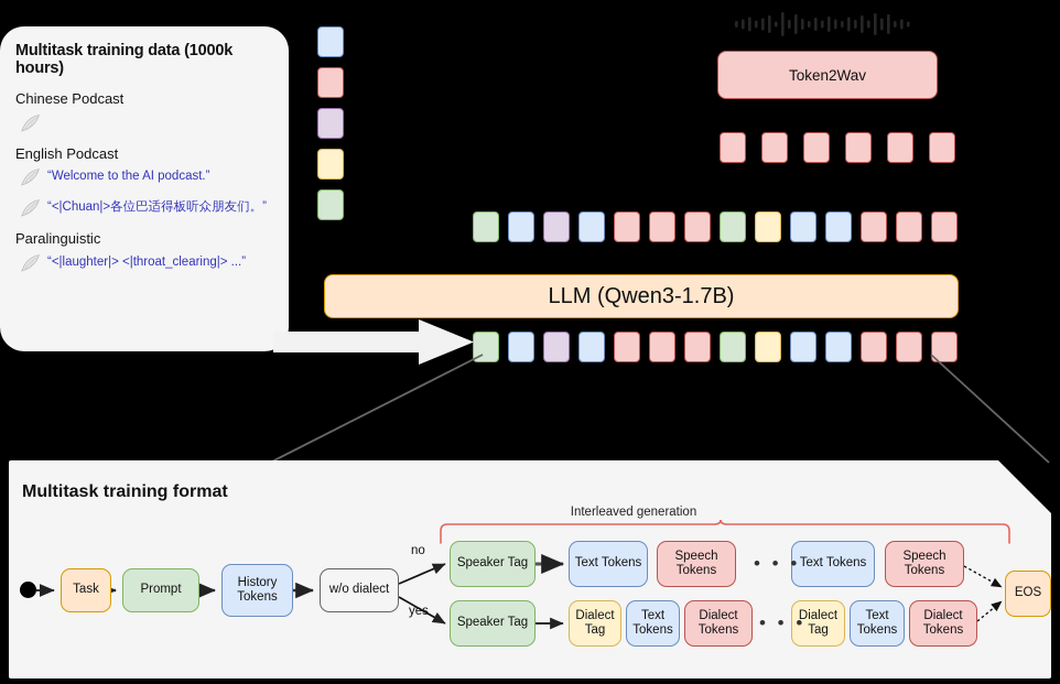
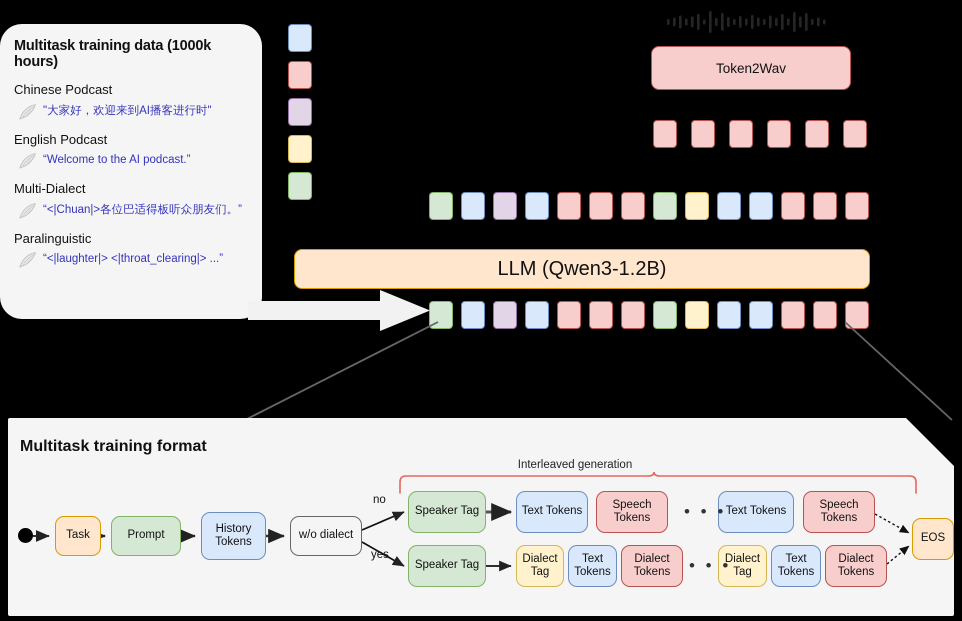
  Multitask training data (1000k hours)
  Chinese Podcast
+ "大家好，欢迎来到AI播客进行时"
  English Podcast
  “Welcome to the AI podcast.”
+ Multi-Dialect
  “<|Chuan|>各位巴适得板听众朋友们。”
  Paralinguistic
  “<|laughter|> <|throat_clearing|> ...”
  Token2Wav
- LLM (Qwen3-1.7B)
+ LLM (Qwen3-1.2B)
  Multitask training format
  Interleaved generation
  Task
  Prompt
  History
  Tokens
  w/o dialect
  Speaker Tag
  Text Tokens
  Speech
  Tokens
  Text Tokens
  Speech
  Tokens
  Speaker Tag
  Dialect
  Tag
  Text
  Tokens
  Dialect
  Tokens
  Dialect
  Tag
  Text
  Tokens
  Dialect
  Tokens
  EOS
  no
  yes
  • • •
  • • •
